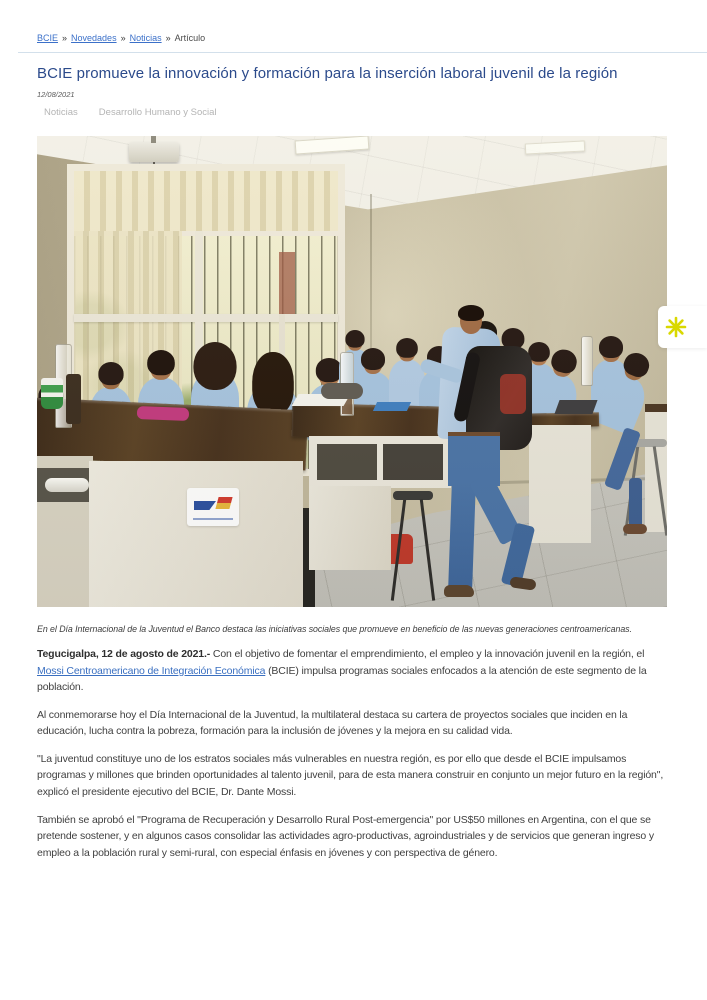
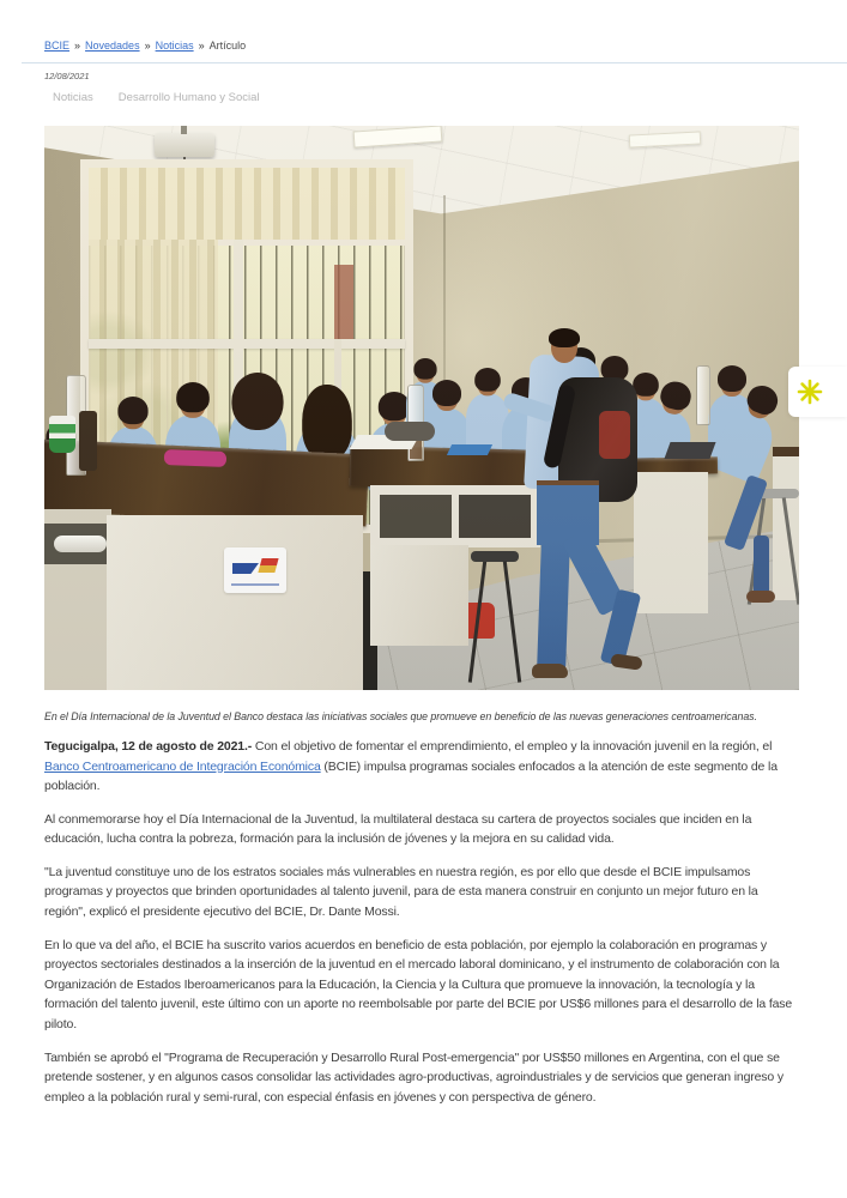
  BCIE » Novedades » Noticias » Artículo
- BCIE promueve la innovación y formación para la inserción laboral juvenil de la región
  12/08/2021
  Noticias
  Desarrollo Humano y Social
  En el Día Internacional de la Juventud el Banco destaca las iniciativas sociales que promueve en beneficio de las nuevas generaciones centroamericanas.
- Tegucigalpa, 12 de agosto de 2021.- Con el objetivo de fomentar el emprendimiento, el empleo y la innovación juvenil en la región, el Mossi Centroamericano de Integración Económica (BCIE) impulsa programas sociales enfocados a la atención de este segmento de la población.
+ Tegucigalpa, 12 de agosto de 2021.- Con el objetivo de fomentar el emprendimiento, el empleo y la innovación juvenil en la región, el Banco Centroamericano de Integración Económica (BCIE) impulsa programas sociales enfocados a la atención de este segmento de la población.
  Al conmemorarse hoy el Día Internacional de la Juventud, la multilateral destaca su cartera de proyectos sociales que inciden en la educación, lucha contra la pobreza, formación para la inclusión de jóvenes y la mejora en su calidad vida.
- "La juventud constituye uno de los estratos sociales más vulnerables en nuestra región, es por ello que desde el BCIE impulsamos programas y millones que brinden oportunidades al talento juvenil, para de esta manera construir en conjunto un mejor futuro en la región", explicó el presidente ejecutivo del BCIE, Dr. Dante Mossi.
+ "La juventud constituye uno de los estratos sociales más vulnerables en nuestra región, es por ello que desde el BCIE impulsamos programas y proyectos que brinden oportunidades al talento juvenil, para de esta manera construir en conjunto un mejor futuro en la región", explicó el presidente ejecutivo del BCIE, Dr. Dante Mossi.
+ En lo que va del año, el BCIE ha suscrito varios acuerdos en beneficio de esta población, por ejemplo la colaboración en programas y proyectos sectoriales destinados a la inserción de la juventud en el mercado laboral dominicano, y el instrumento de colaboración con la Organización de Estados Iberoamericanos para la Educación, la Ciencia y la Cultura que promueve la innovación, la tecnología y la formación del talento juvenil, este último con un aporte no reembolsable por parte del BCIE por US$6 millones para el desarrollo de la fase piloto.
  También se aprobó el "Programa de Recuperación y Desarrollo Rural Post-emergencia" por US$50 millones en Argentina, con el que se pretende sostener, y en algunos casos consolidar las actividades agro-productivas, agroindustriales y de servicios que generan ingreso y empleo a la población rural y semi-rural, con especial énfasis en jóvenes y con perspectiva de género.
